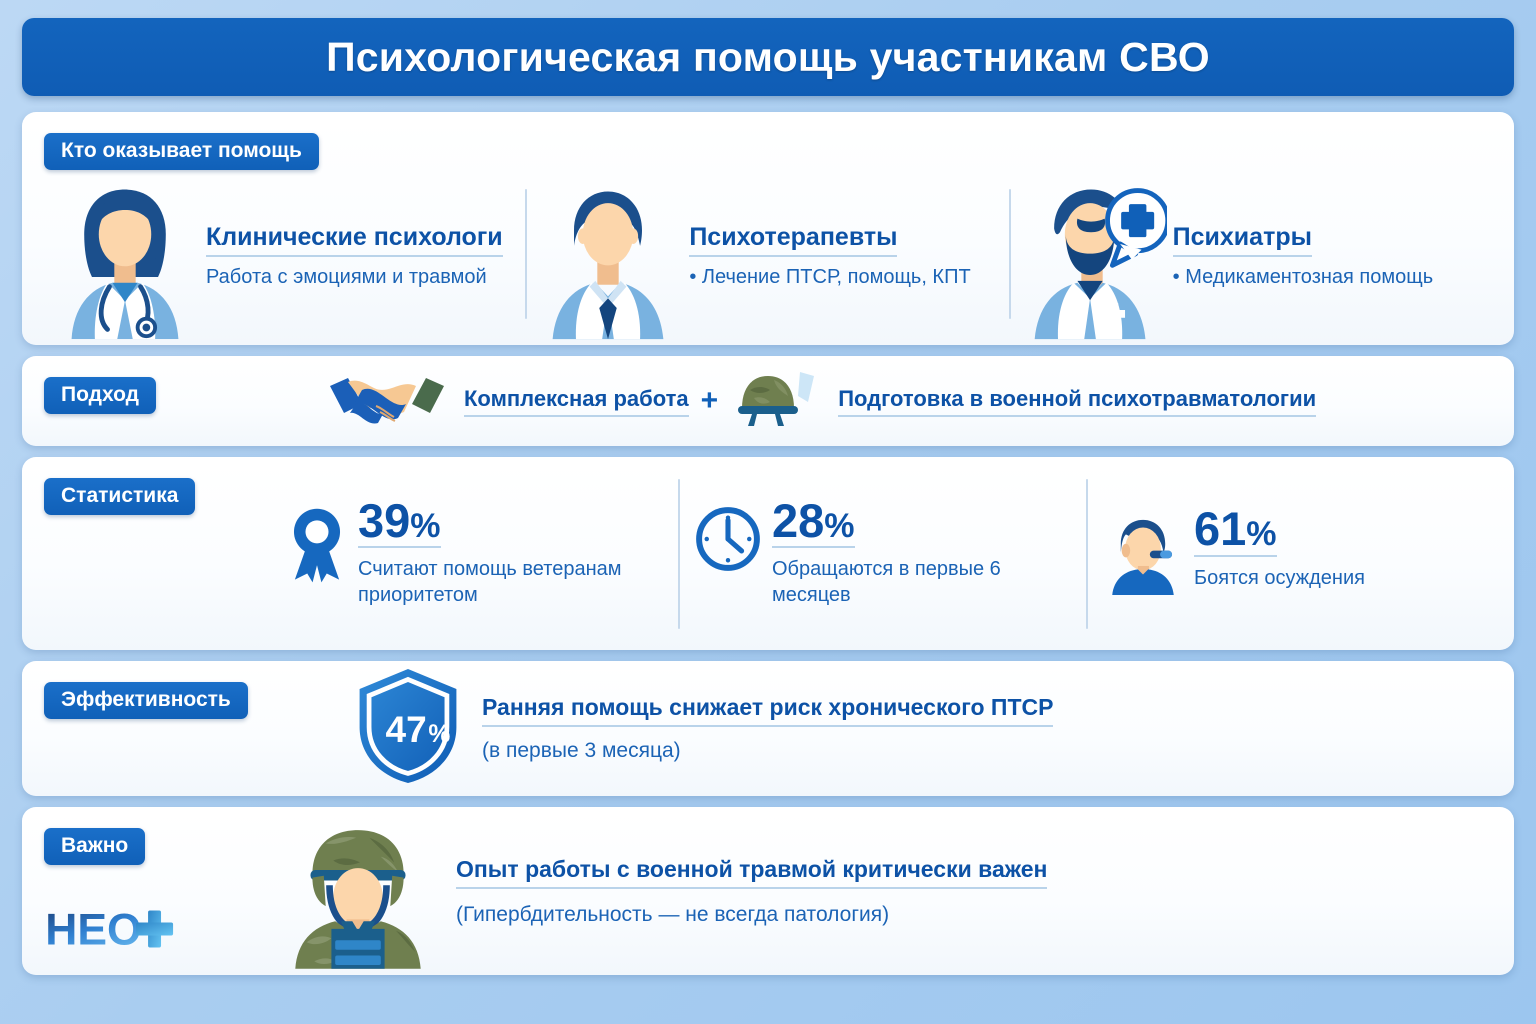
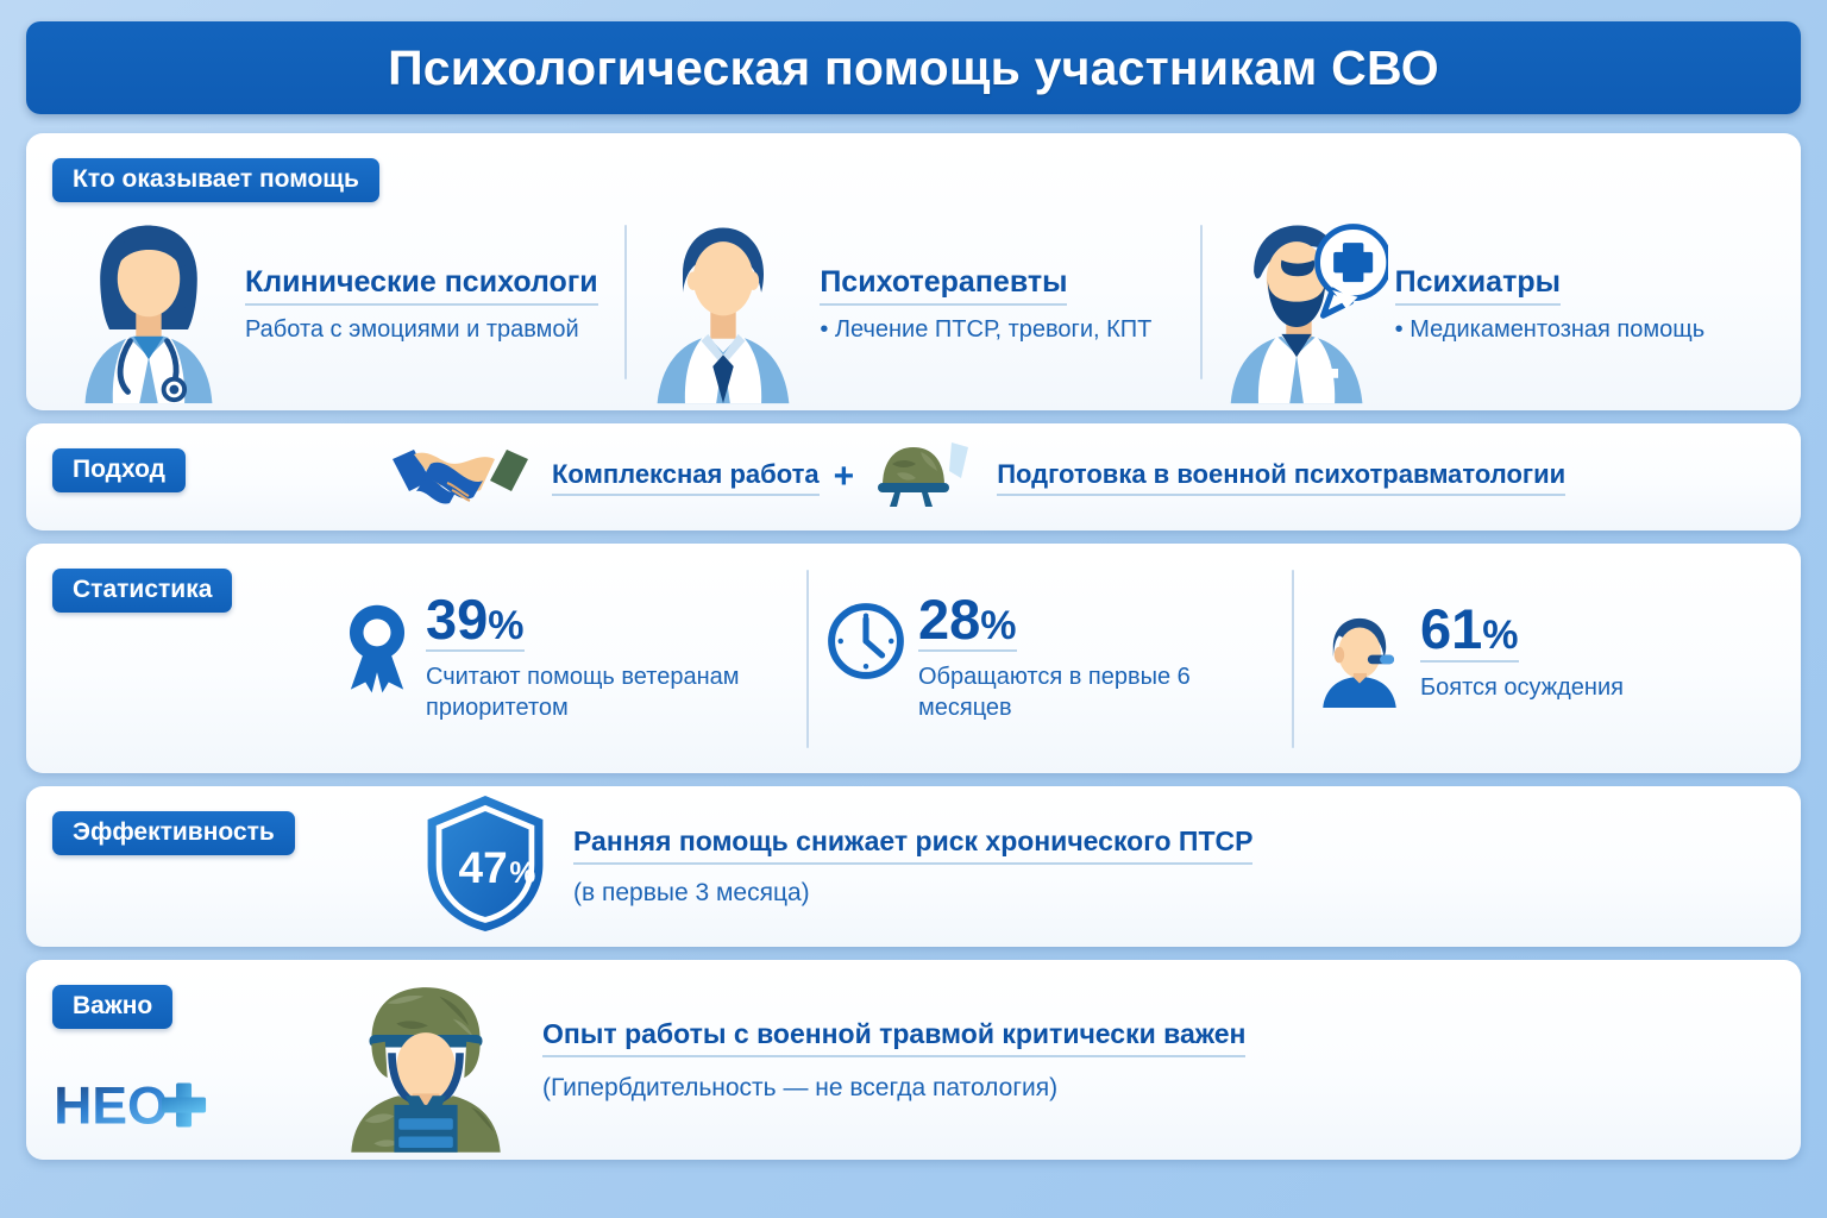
  Психологическая помощь участникам СВО
  Кто оказывает помощь
  Клинические психологи
  Работа с эмоциями и травмой
  Психотерапевты
- • Лечение ПТСР, помощь, КПТ
+ • Лечение ПТСР, тревоги, КПТ
  Психиатры
  • Медикаментозная помощь
  Подход
  Комплексная работа
  +
  Подготовка в военной психотравматологии
  Статистика
  39%
  Считают помощь ветеранам приоритетом
  28%
  Обращаются в первые 6 месяцев
  61%
  Боятся осуждения
  Эффективность
  47
  %
  Ранняя помощь снижает риск хронического ПТСР
  (в первые 3 месяца)
  Важно
  Опыт работы с военной травмой критически важен
  (Гипербдительность — не всегда патология)
  НЕО
